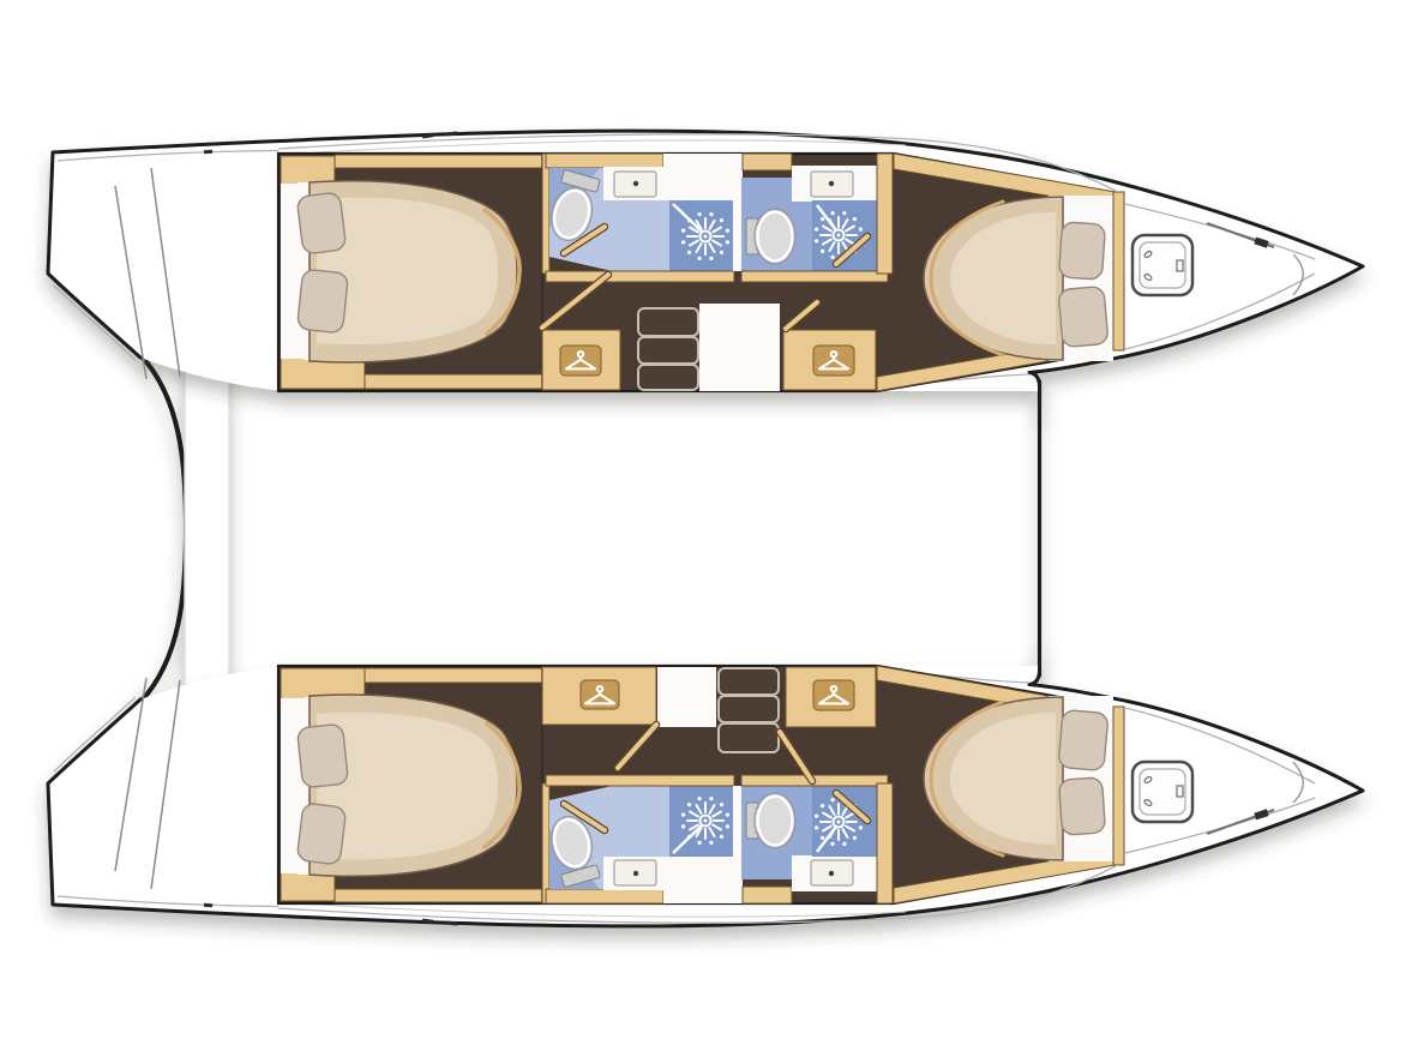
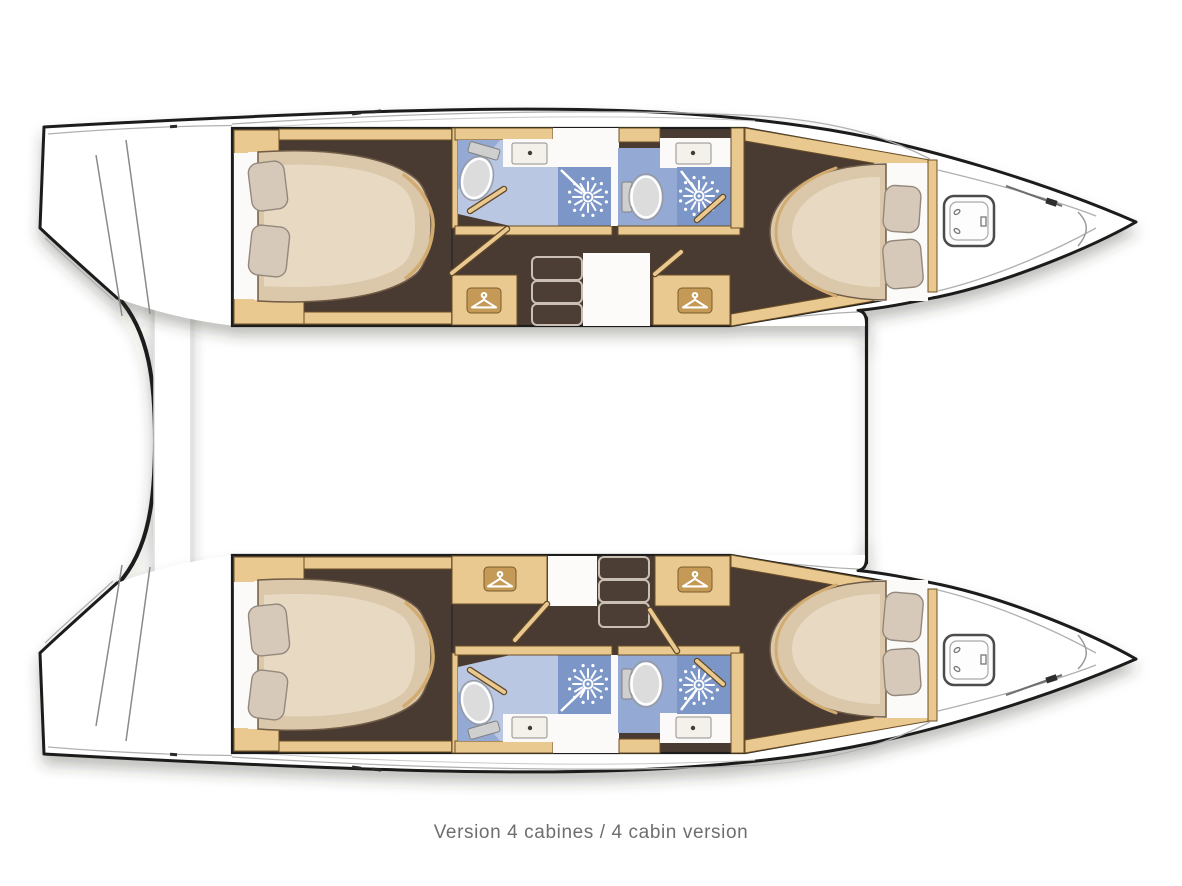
+ Version 4 cabines / 4 cabin version
